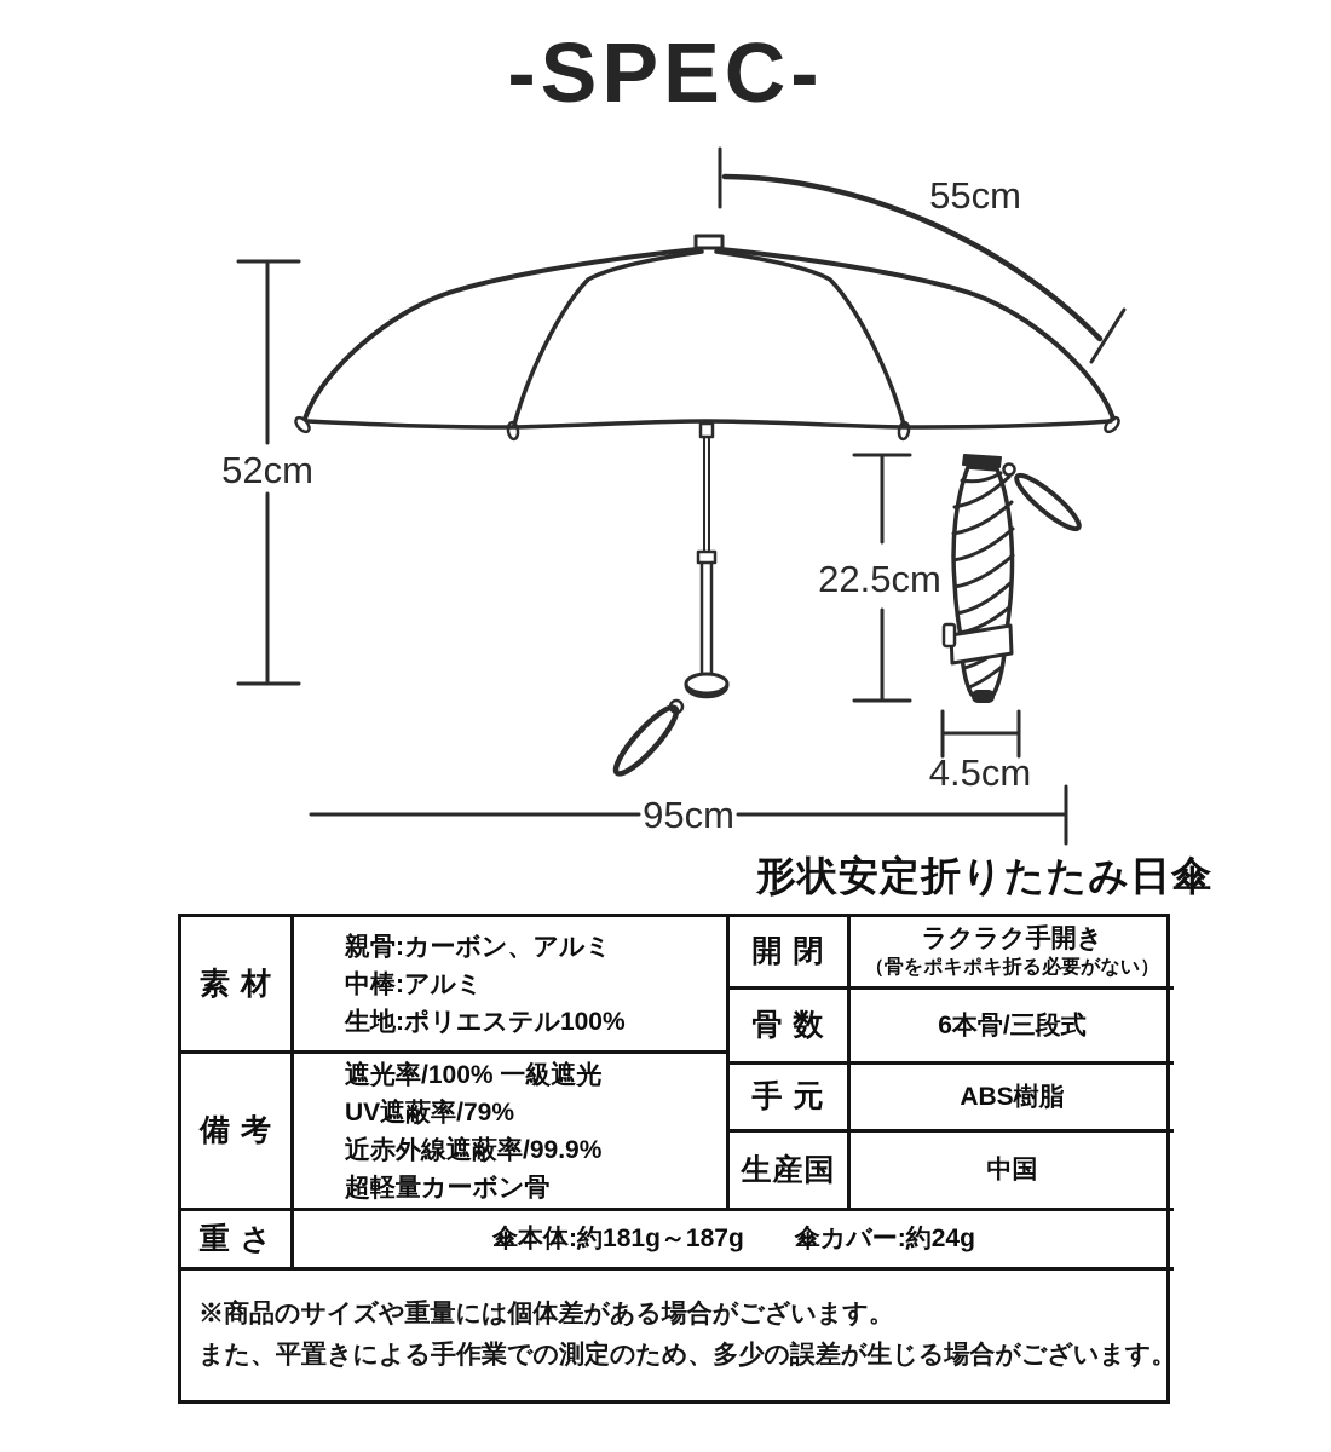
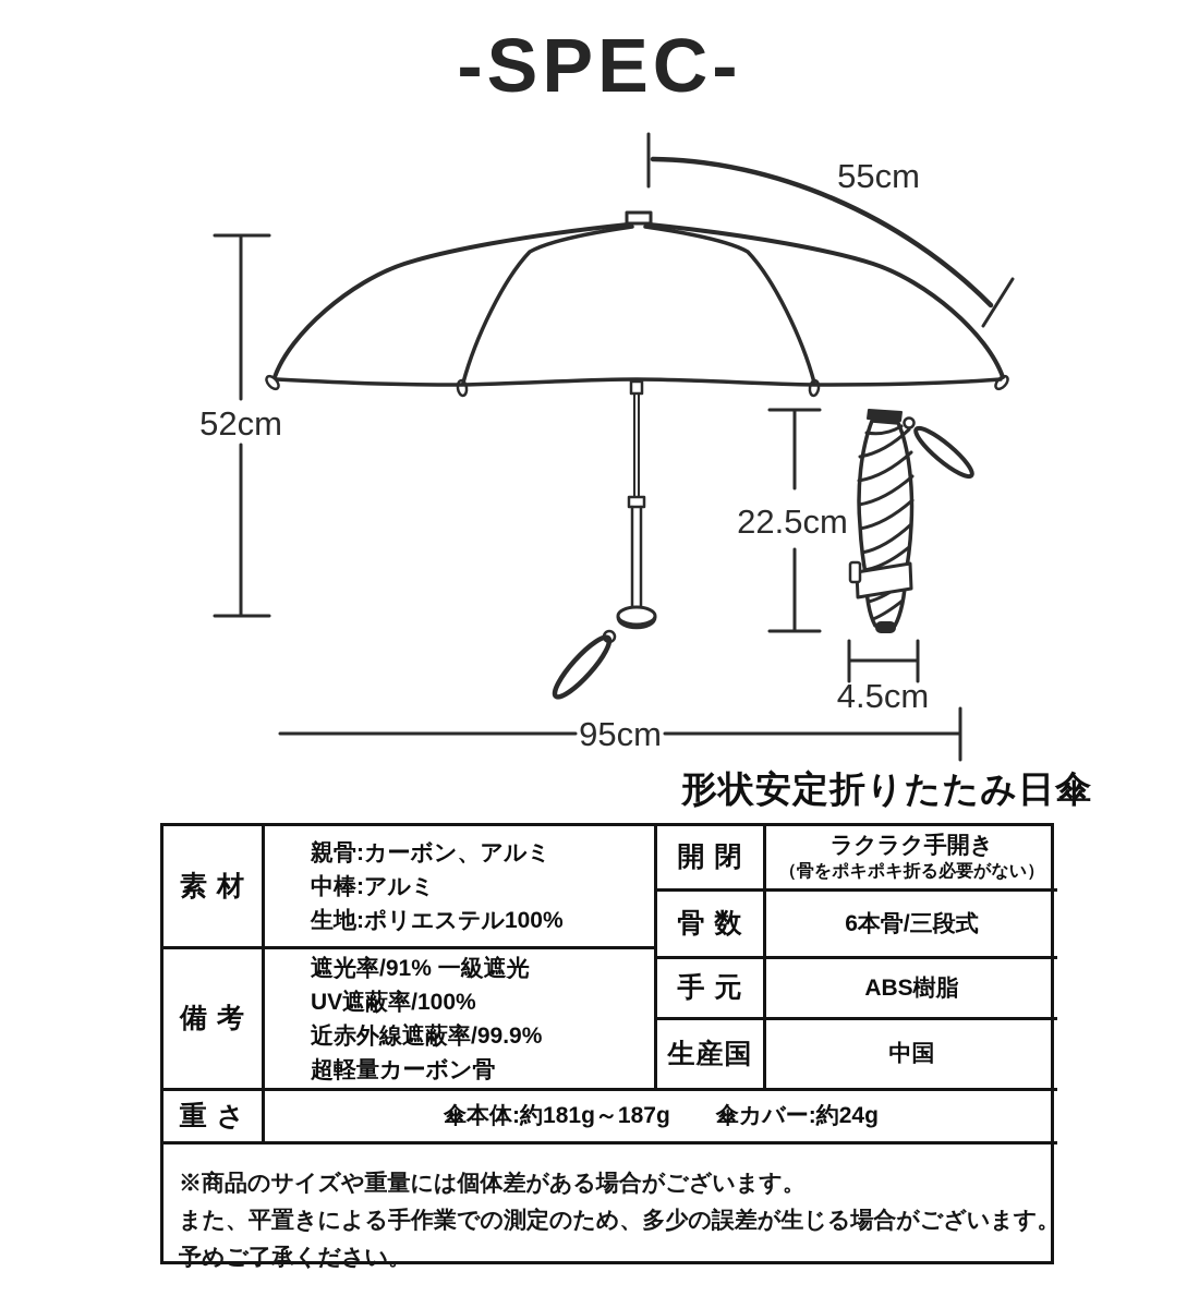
  -SPEC-
  55cm
  52cm
  22.5cm
  4.5cm
  95cm
  形状安定折りたたみ日傘
  素 材
  親骨:カーボン、アルミ
  中棒:アルミ
  生地:ポリエステル100%
  備 考
- 遮光率/100% 一級遮光
+ 遮光率/91% 一級遮光
- UV遮蔽率/79%
+ UV遮蔽率/100%
  近赤外線遮蔽率/99.9%
  超軽量カーボン骨
  開 閉
  ラクラク手開き
  （骨をポキポキ折る必要がない）
  骨 数
  6本骨/三段式
  手 元
  ABS樹脂
  生産国
  中国
  重 さ
  傘本体:約181g～187g 傘カバー:約24g
  ※商品のサイズや重量には個体差がある場合がございます。
  また、平置きによる手作業での測定のため、多少の誤差が生じる場合がございます。
+ 予めご了承ください。
